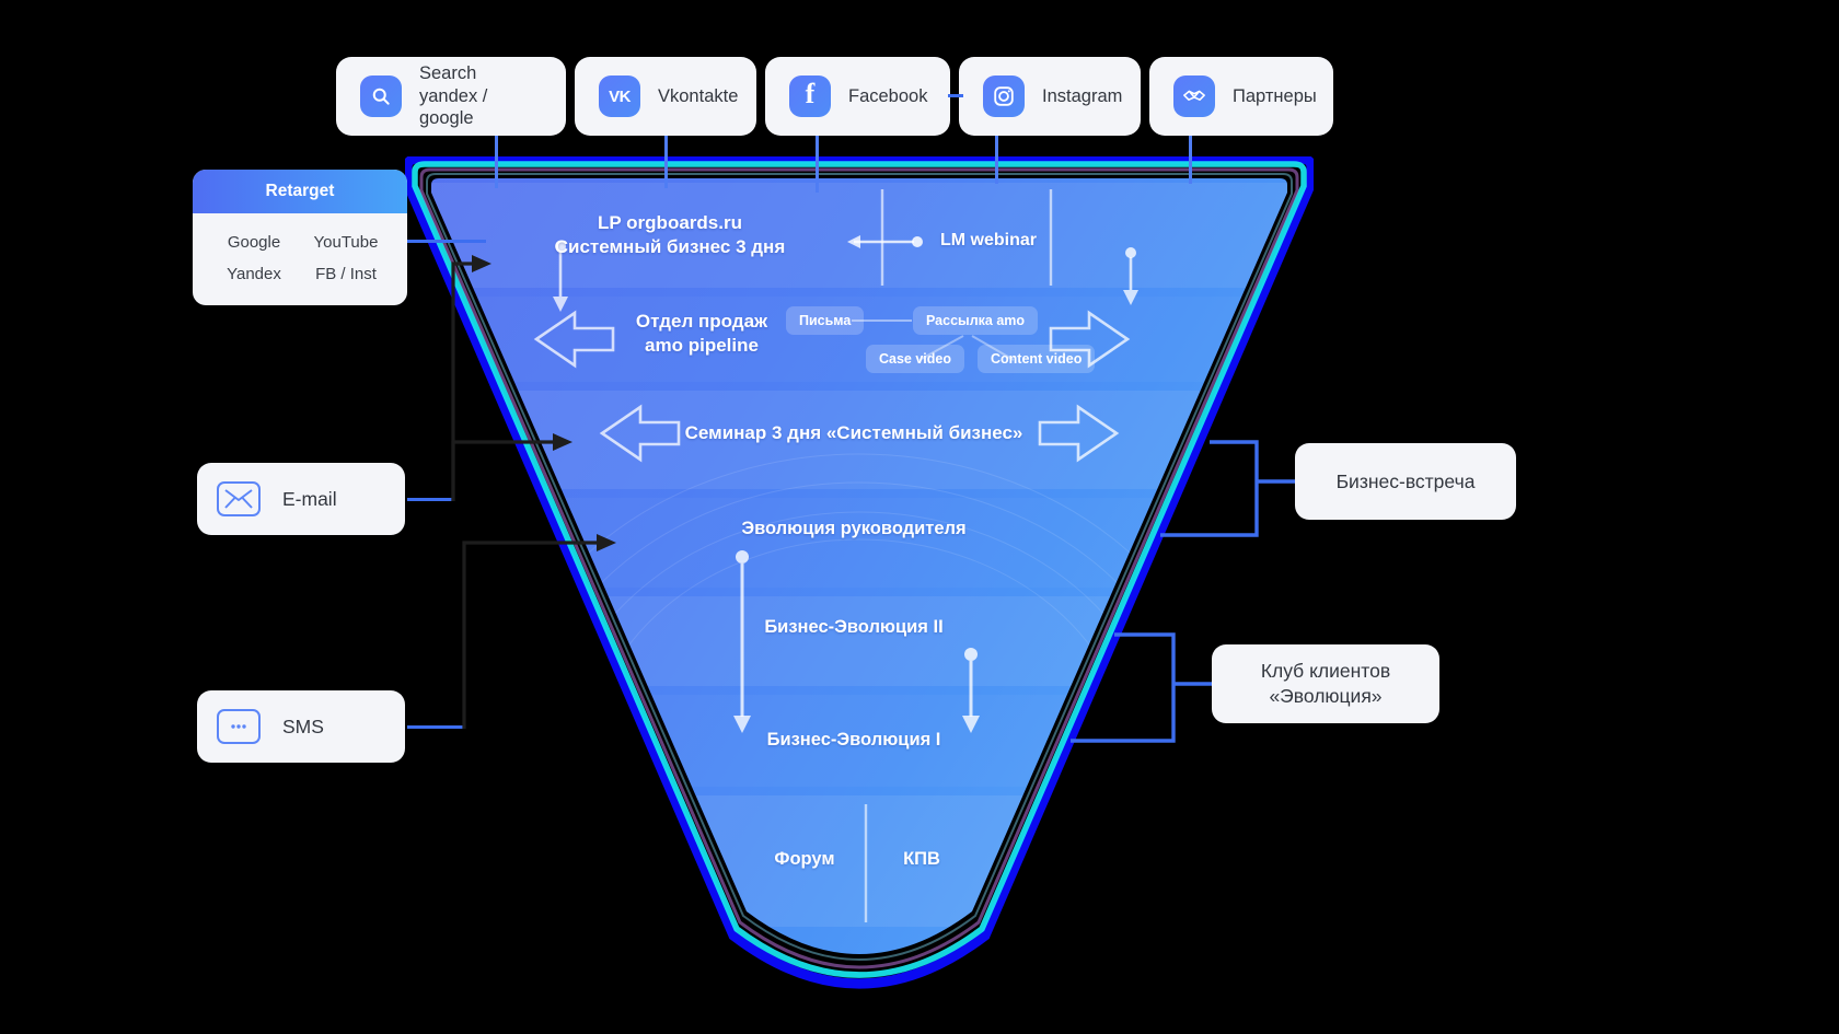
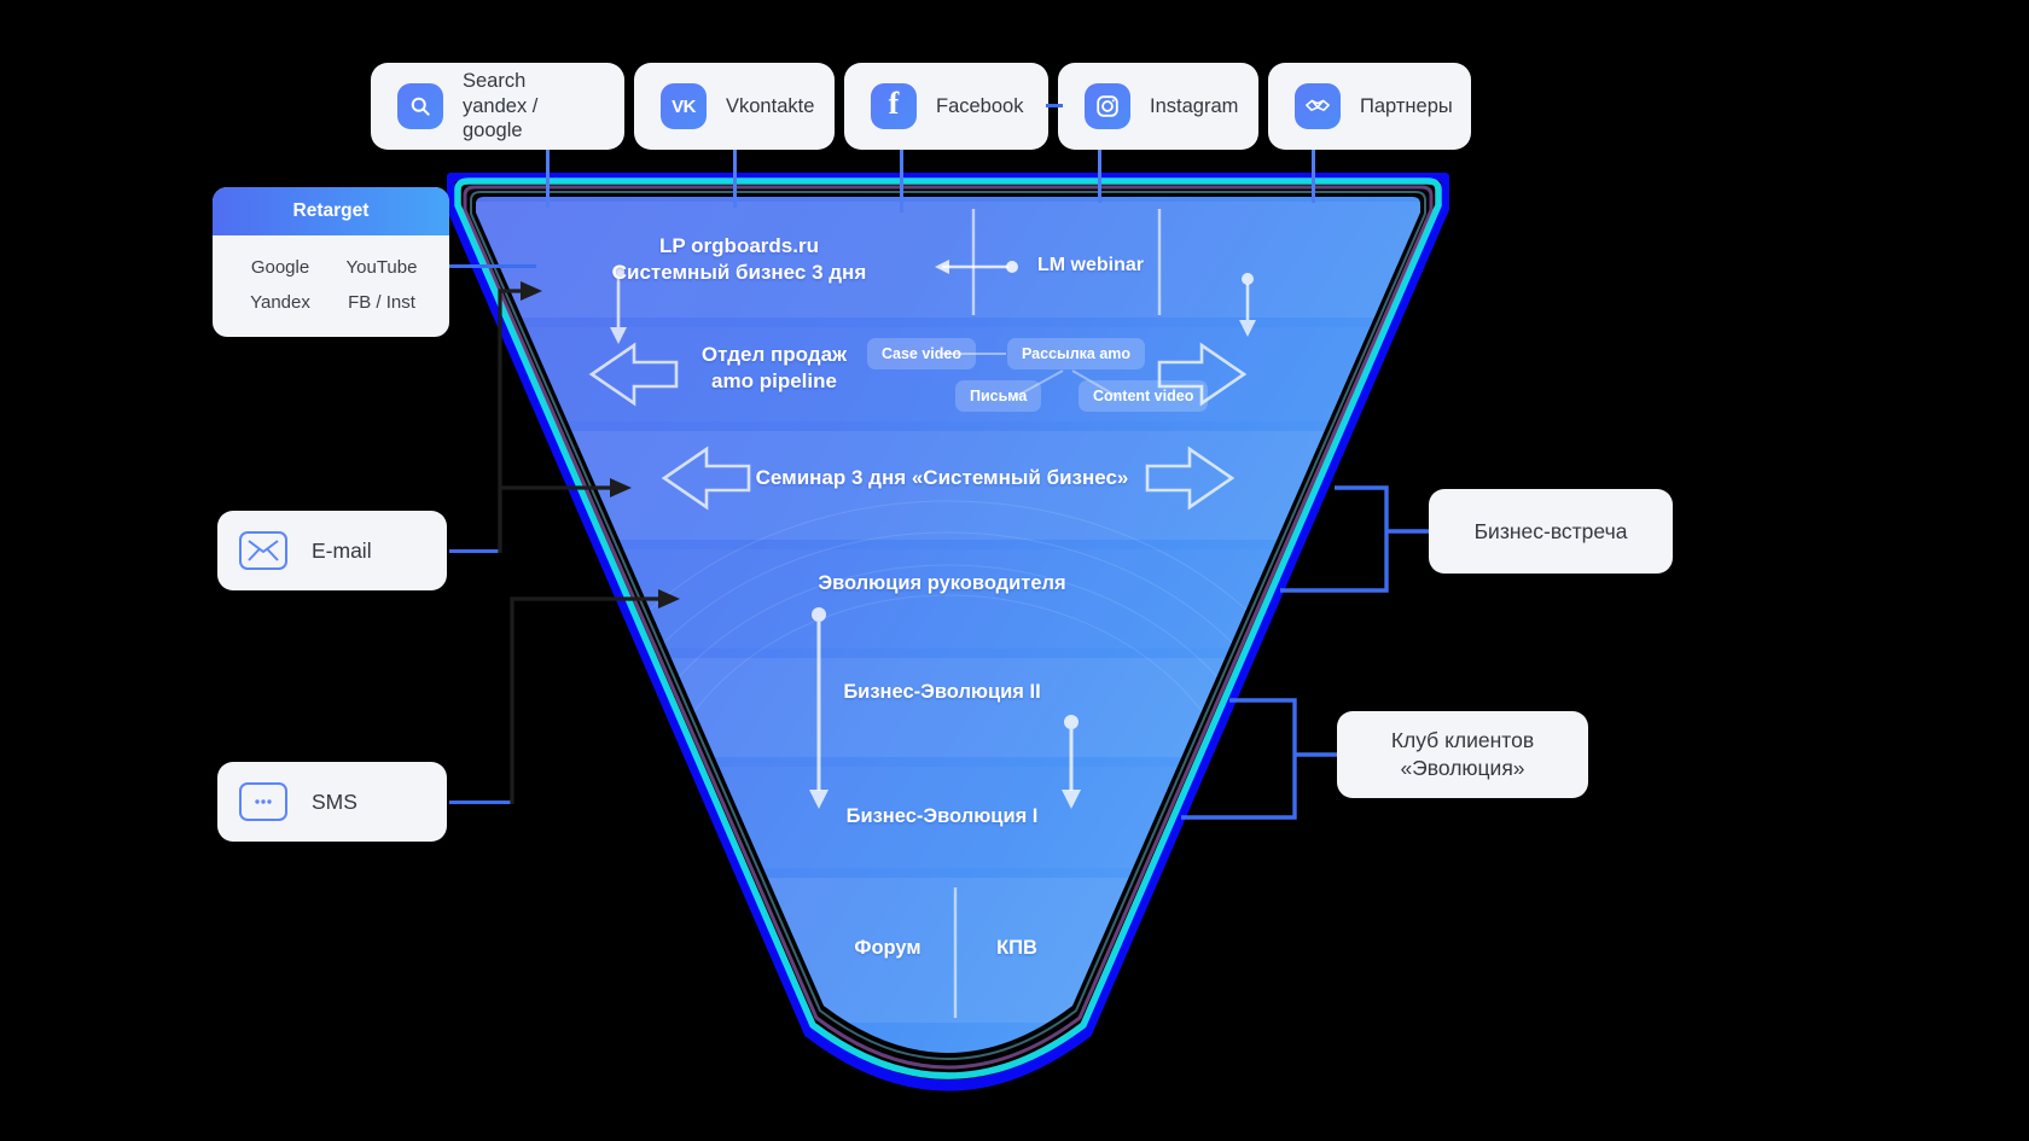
  LP orgboards.ru
  Системный бизнес 3 дня
  LM webinar
  Отдел продаж
  amo pipeline
  Семинар 3 дня «Системный бизнес»
  Эволюция руководителя
  Бизнес-Эволюция II
  Бизнес-Эволюция I
  Форум
  КПВ
- Письма
+ Case video
  Рассылка amo
- Case video
+ Письма
  Content video
  Search
  yandex / google
  VK
  Vkontakte
  f
  Facebook
  Instagram
  Партнеры
  Retarget
  Google
  YouTube
  Yandex
  FB / Inst
  E-mail
  SMS
  Бизнес-встреча
  Клуб клиентов
  «Эволюция»
